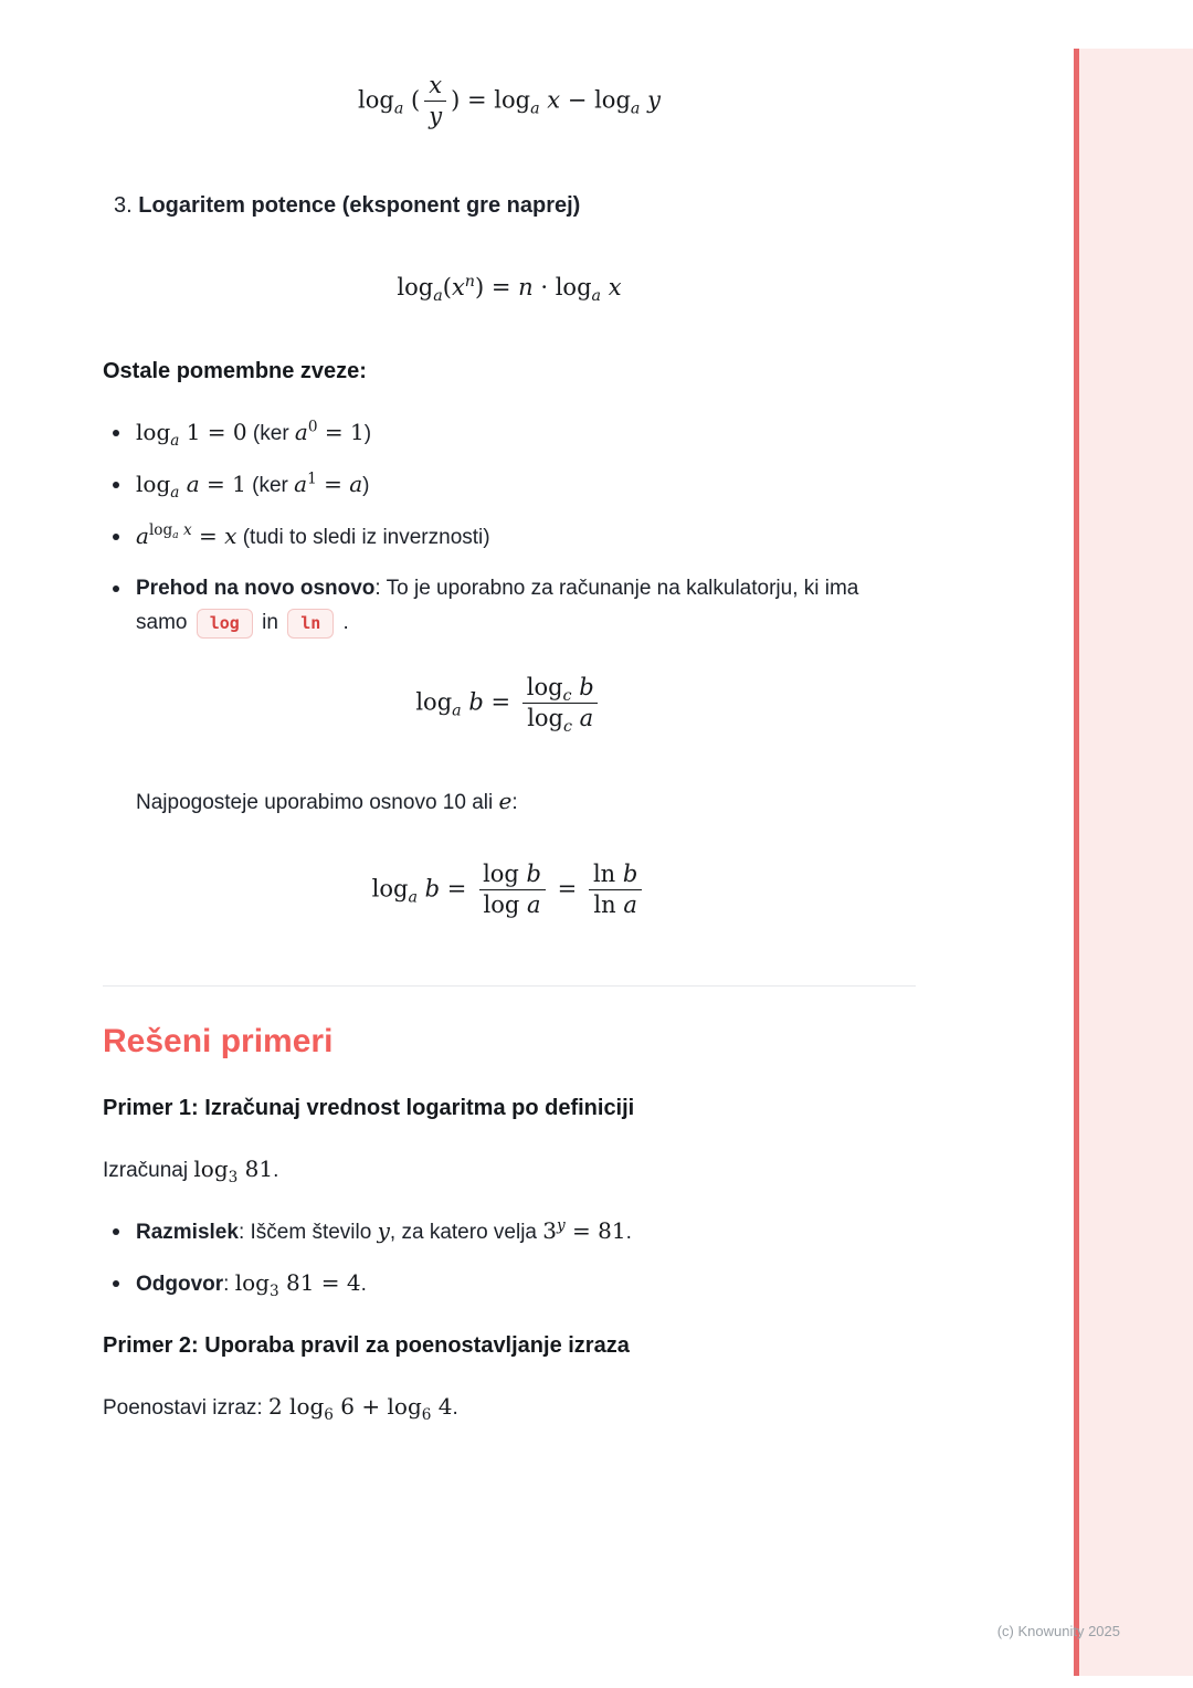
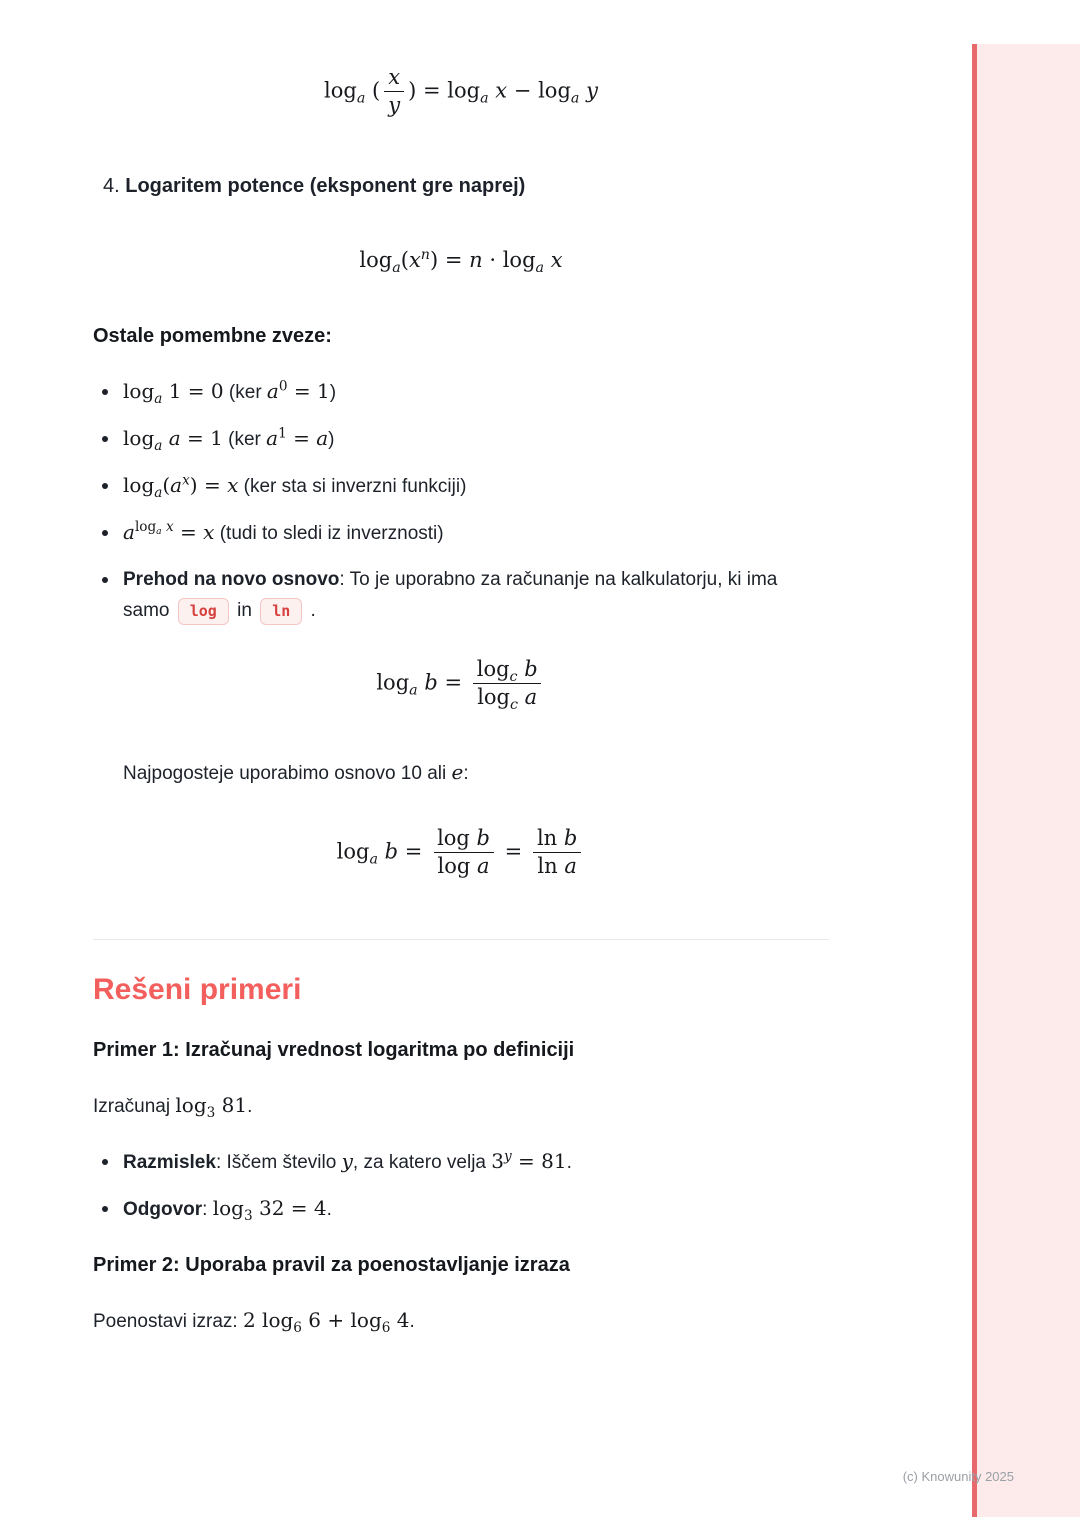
  loga (
  x
  y
  ) = loga x − loga y
- 3. Logaritem potence (eksponent gre naprej)
+ 4. Logaritem potence (eksponent gre naprej)
  loga(xn) = n · loga x
  Ostale pomembne zveze:
  loga 1 = 0 (ker a0 = 1)
  loga a = 1 (ker a1 = a)
+ loga(ax) = x (ker sta si inverzni funkciji)
  aloga x = x (tudi to sledi iz inverznosti)
  Prehod na novo osnovo: To je uporabno za računanje na kalkulatorju, ki ima samo log in ln .
  loga b =
  logc b
  logc a
  Najpogosteje uporabimo osnovo 10 ali e:
  loga b =
  log b
  log a
  =
  ln b
  ln a
  Rešeni primeri
  Primer 1: Izračunaj vrednost logaritma po definiciji
  Izračunaj log3 81.
  Razmislek: Iščem število y, za katero velja 3y = 81.
- Odgovor: log3 81 = 4.
+ Odgovor: log3 32 = 4.
  Primer 2: Uporaba pravil za poenostavljanje izraza
  Poenostavi izraz: 2 log6 6 + log6 4.
  (c) Knowunity 2025
